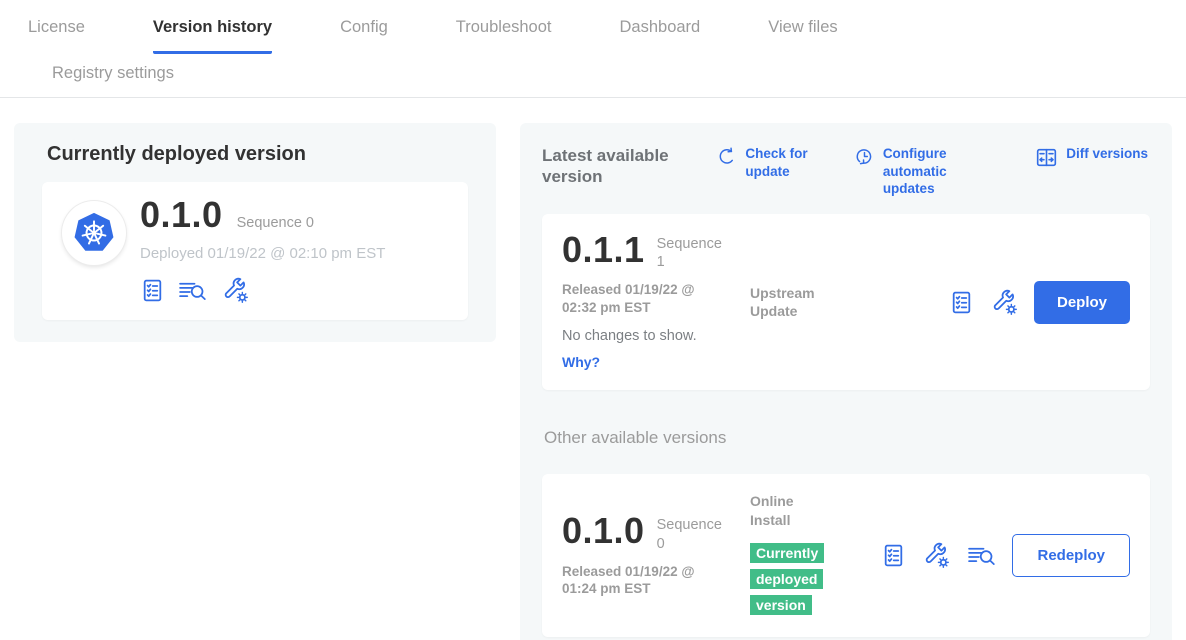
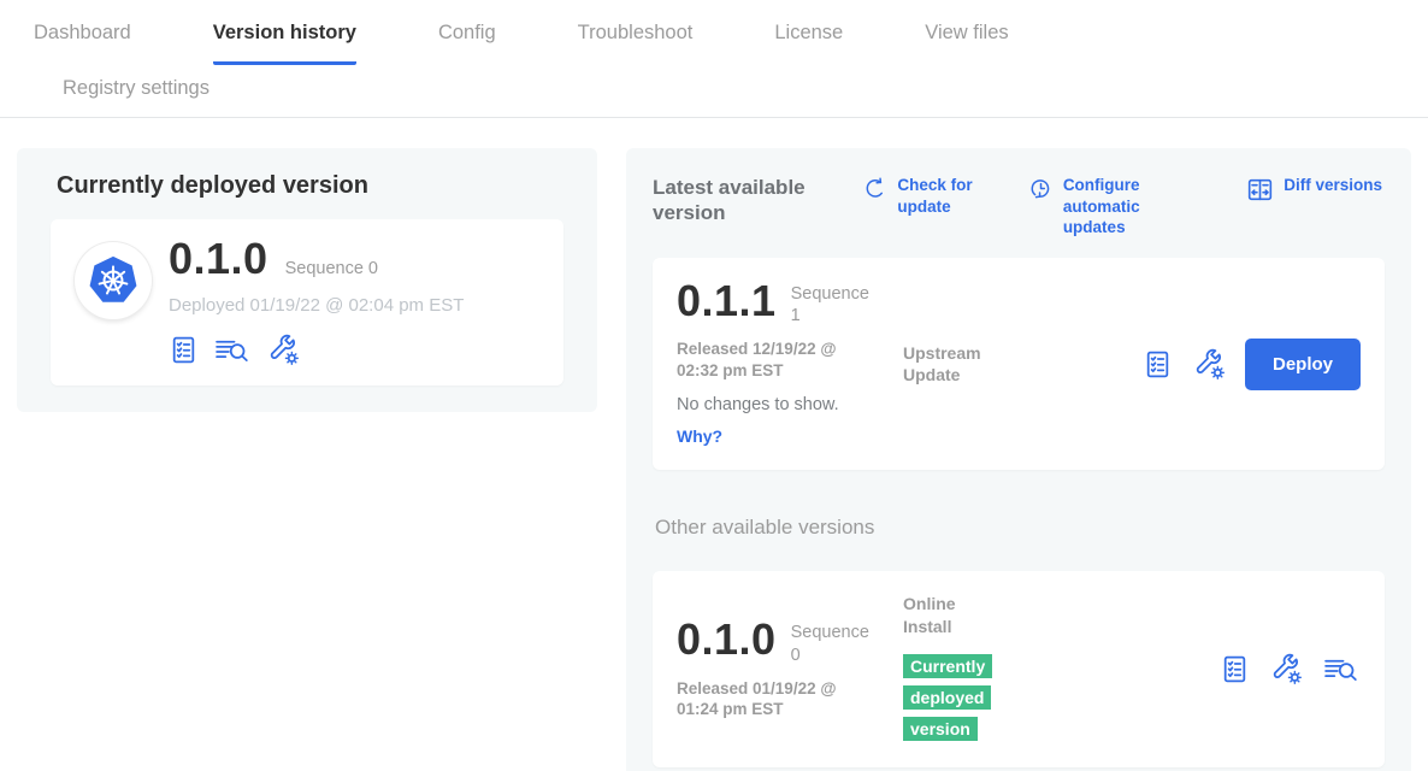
- License
+ Dashboard
  Version history
  Config
  Troubleshoot
- Dashboard
+ License
  View files
  Registry settings
  Currently deployed version
  0.1.0
  Sequence 0
- Deployed 01/19/22 @ 02:10 pm EST
+ Deployed 01/19/22 @ 02:04 pm EST
  Latest available version
  Check for update
  Configure automatic updates
  Diff versions
  0.1.1
  Sequence 1
- Released 01/19/22 @ 02:32 pm EST
+ Released 12/19/22 @ 02:32 pm EST
  No changes to show.
  Why?
  Upstream Update
  Deploy
  Other available versions
  0.1.0
  Sequence 0
  Released 01/19/22 @ 01:24 pm EST
  Online Install
  Currently deployed version
- Redeploy
